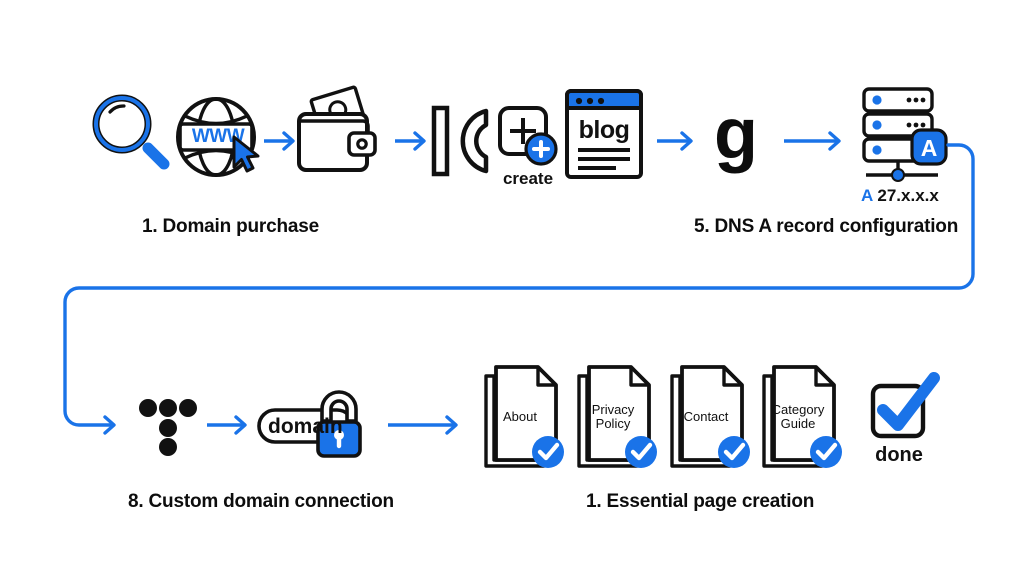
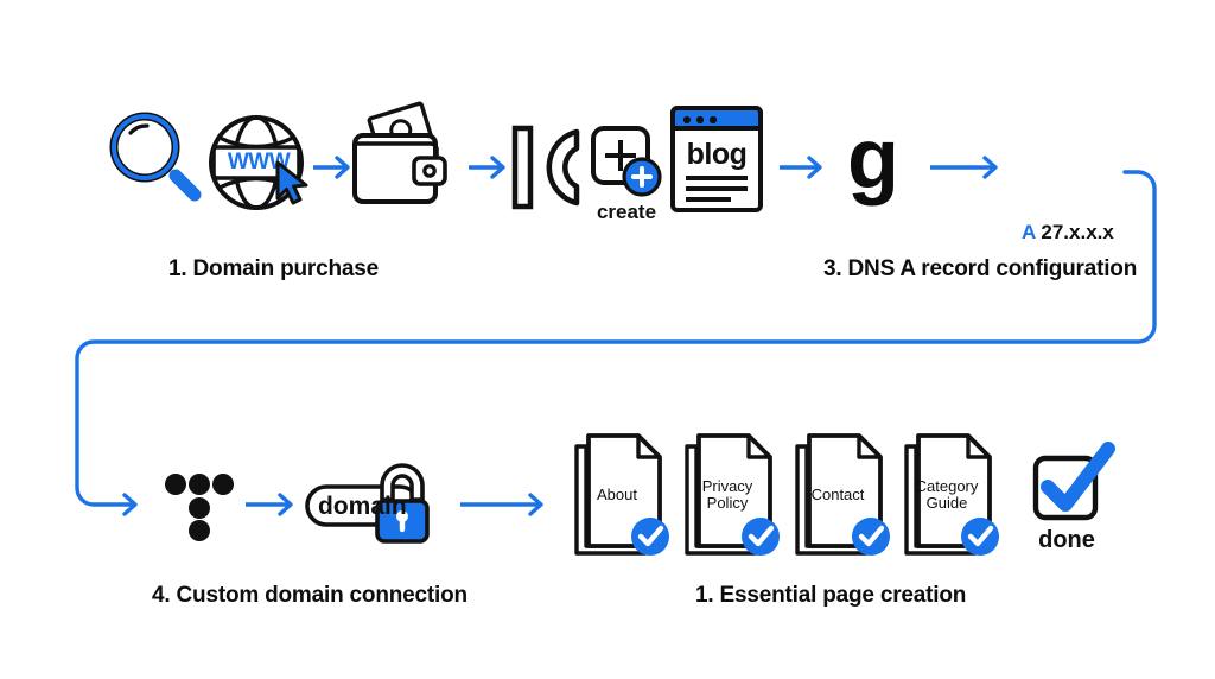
  create
  blog
  g
- A
  A 27.x.x.x
  1. Domain purchase
- 5. DNS A record configuration
+ 3. DNS A record configuration
  domain
  About
  Privacy
  Policy
  Contact
  Category
  Guide
  done
- 8. Custom domain connection
+ 4. Custom domain connection
  1. Essential page creation
